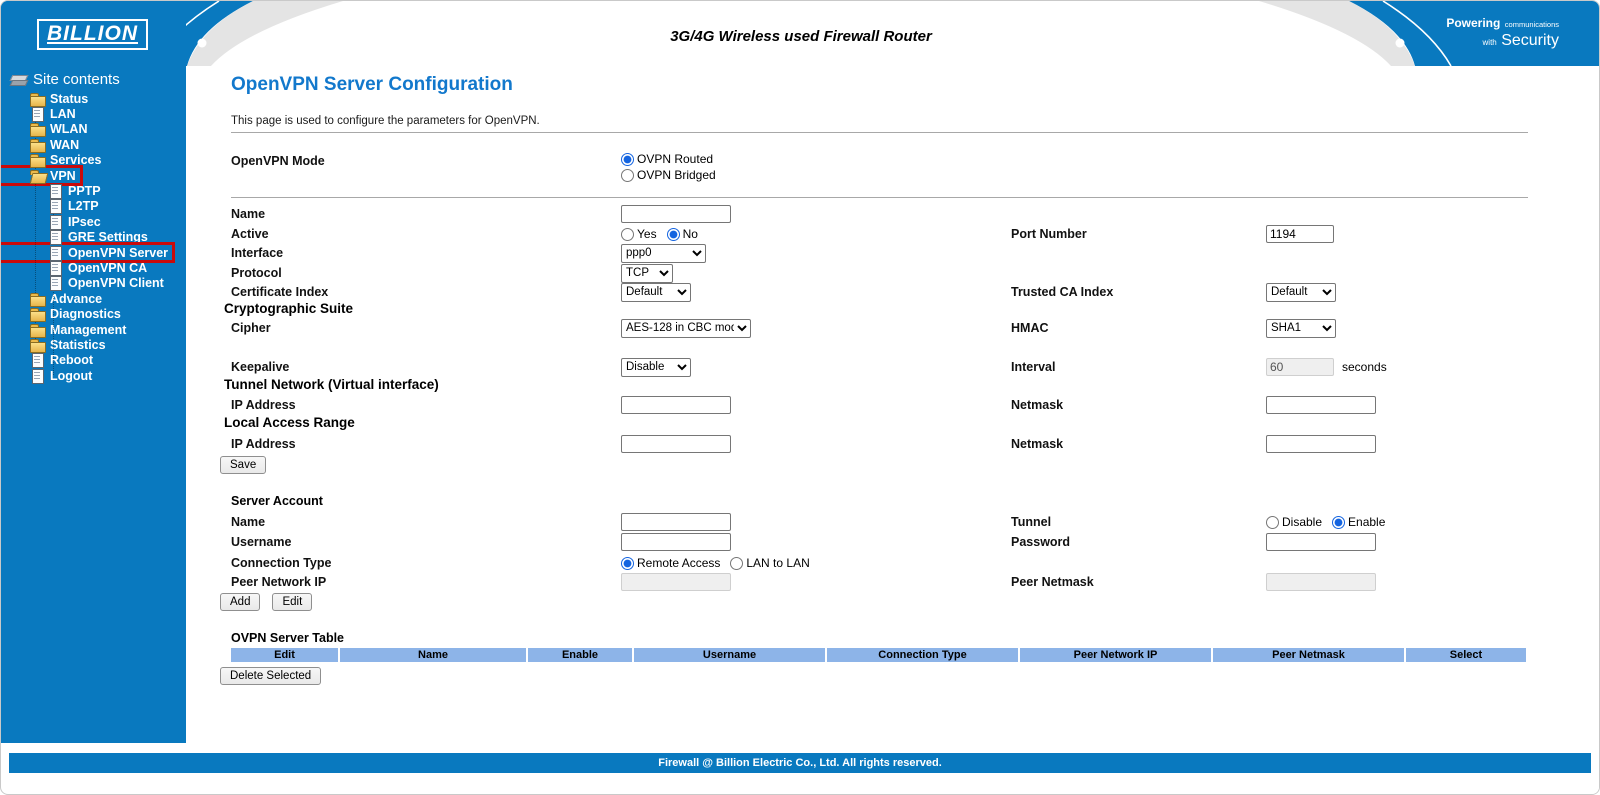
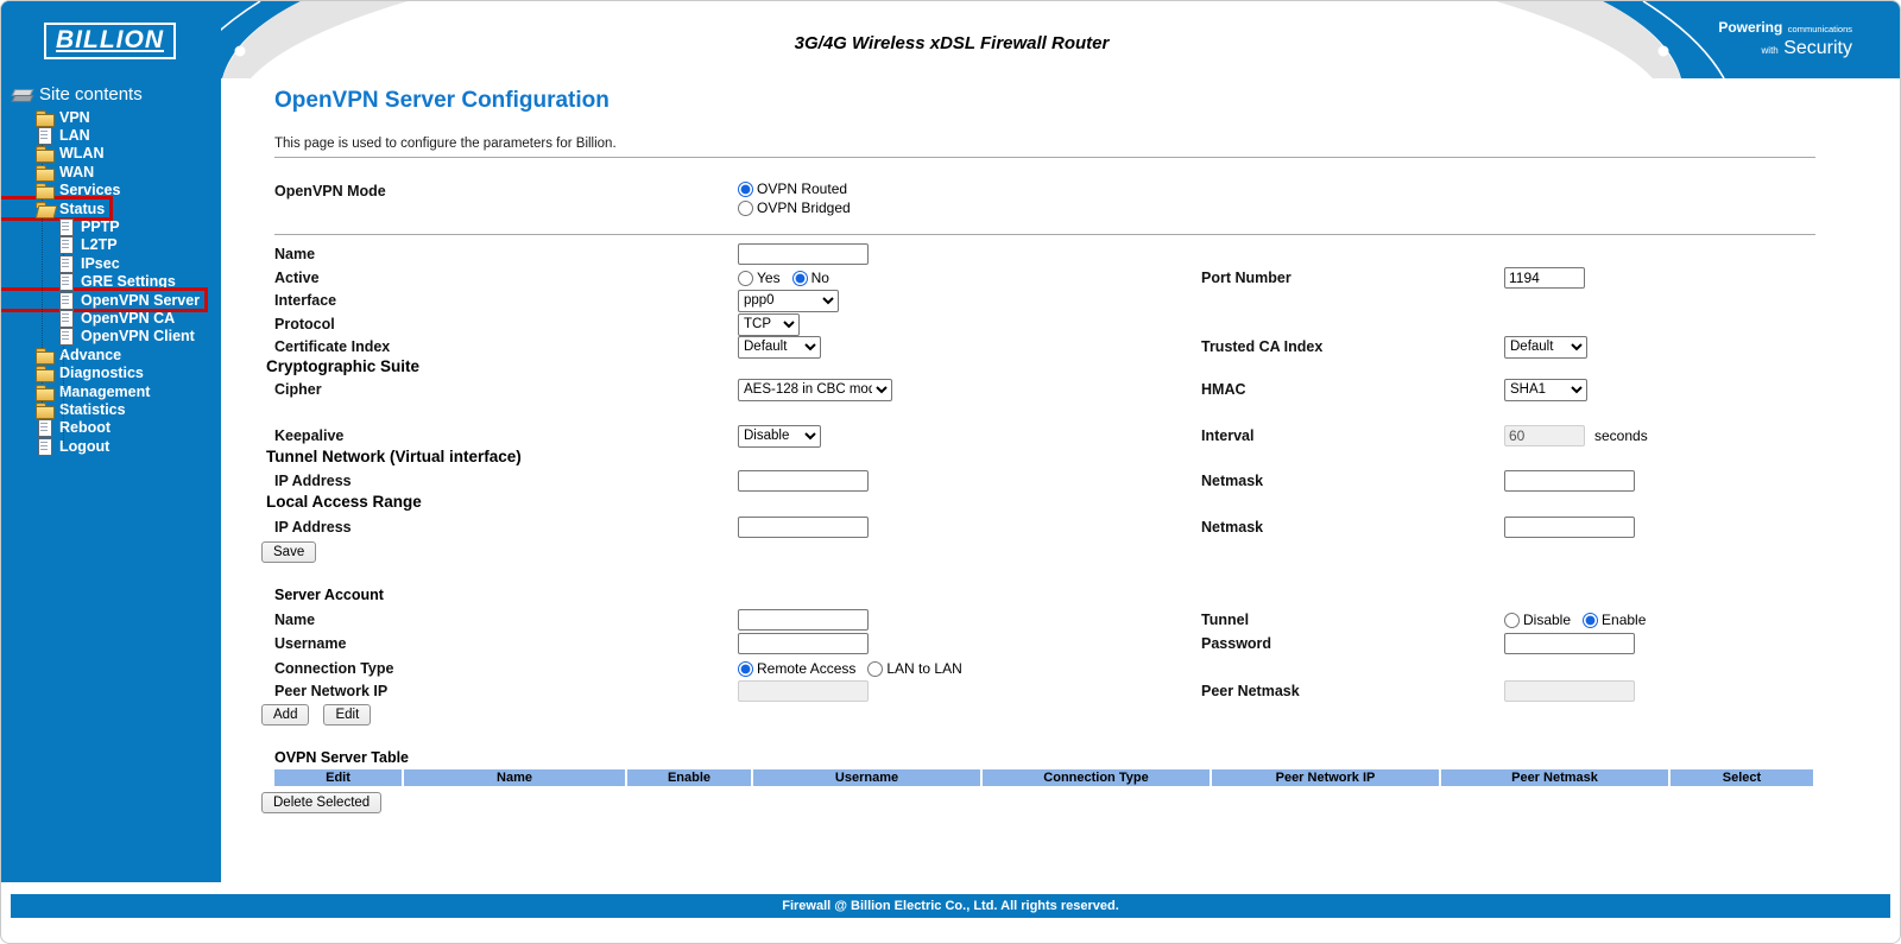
  BILLION
- 3G/4G Wireless used Firewall Router
+ 3G/4G Wireless xDSL Firewall Router
  Powering communications
  with Security
  Site contents
- Status
+ VPN
  LAN
  WLAN
  WAN
  Services
- VPN
+ Status
  PPTP
  L2TP
  IPsec
  GRE Settings
  OpenVPN Server
  OpenVPN CA
  OpenVPN Client
  Advance
  Diagnostics
  Management
  Statistics
  Reboot
  Logout
  OpenVPN Server Configuration
- This page is used to configure the parameters for OpenVPN.
+ This page is used to configure the parameters for Billion.
  OpenVPN Mode
  OVPN Routed
  OVPN Bridged
  Name
  Active
  Yes
  No
  Port Number
  1194
  Interface
  ppp0
  Protocol
  TCP
  Certificate Index
  Default
  Trusted CA Index
  Default
  Cryptographic Suite
  Cipher
  AES-128 in CBC mo
  HMAC
  SHA1
  Keepalive
  Disable
  Interval
  60
  seconds
  Tunnel Network (Virtual interface)
  IP Address
  Netmask
  Local Access Range
  IP Address
  Netmask
  Save
  Server Account
  Name
  Tunnel
  Disable
  Enable
  Username
  Password
  Connection Type
  Remote Access
  LAN to LAN
  Peer Network IP
  Peer Netmask
  Add
  Edit
  OVPN Server Table
  Edit
  Name
  Enable
  Username
  Connection Type
  Peer Network IP
  Peer Netmask
  Select
  Delete Selected
  Firewall @ Billion Electric Co., Ltd. All rights reserved.
